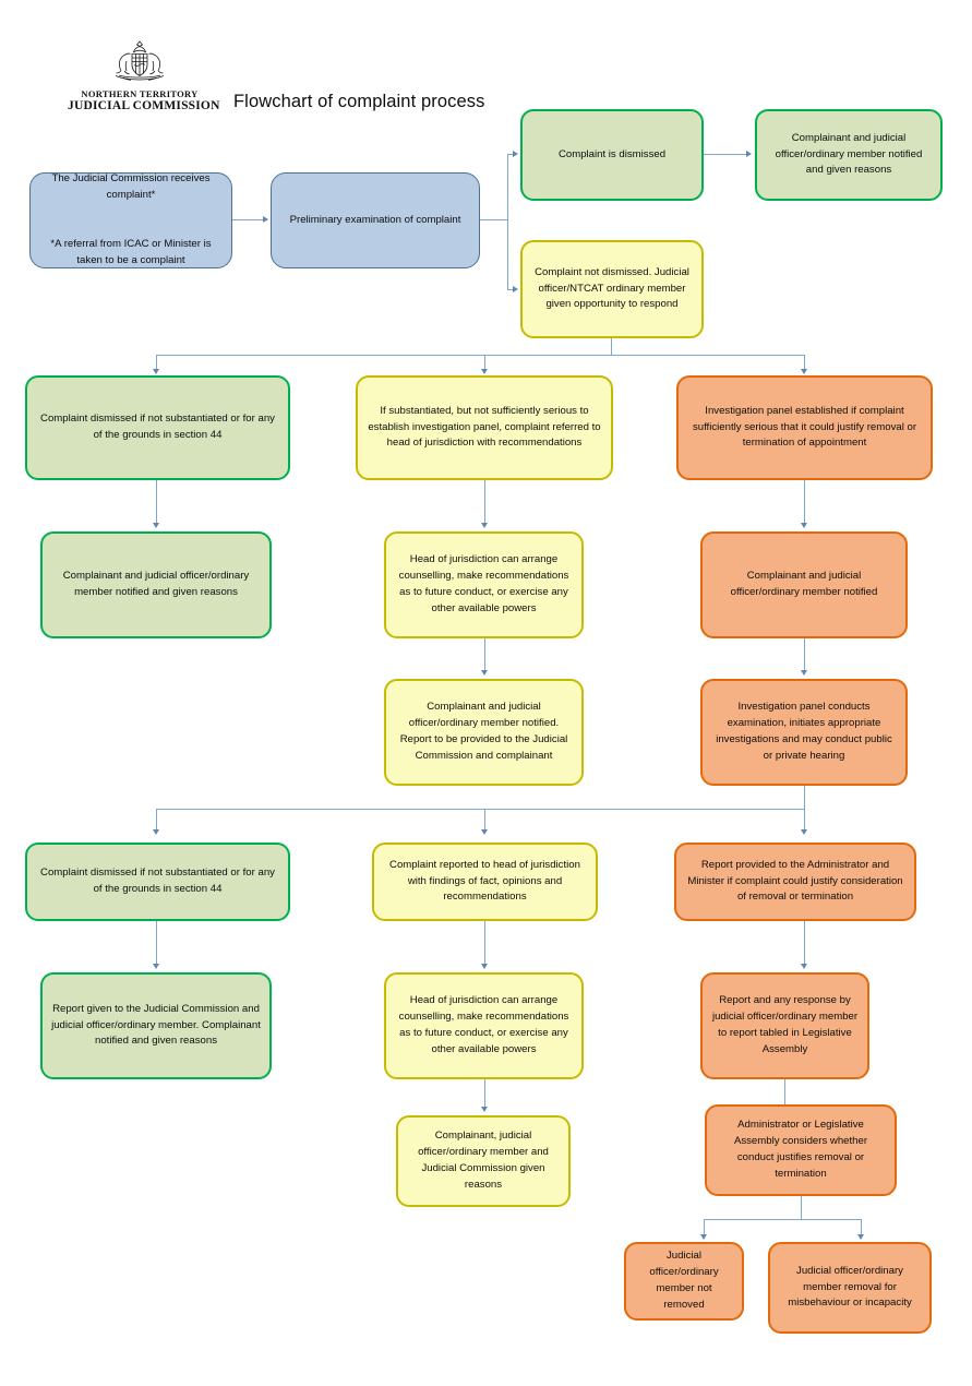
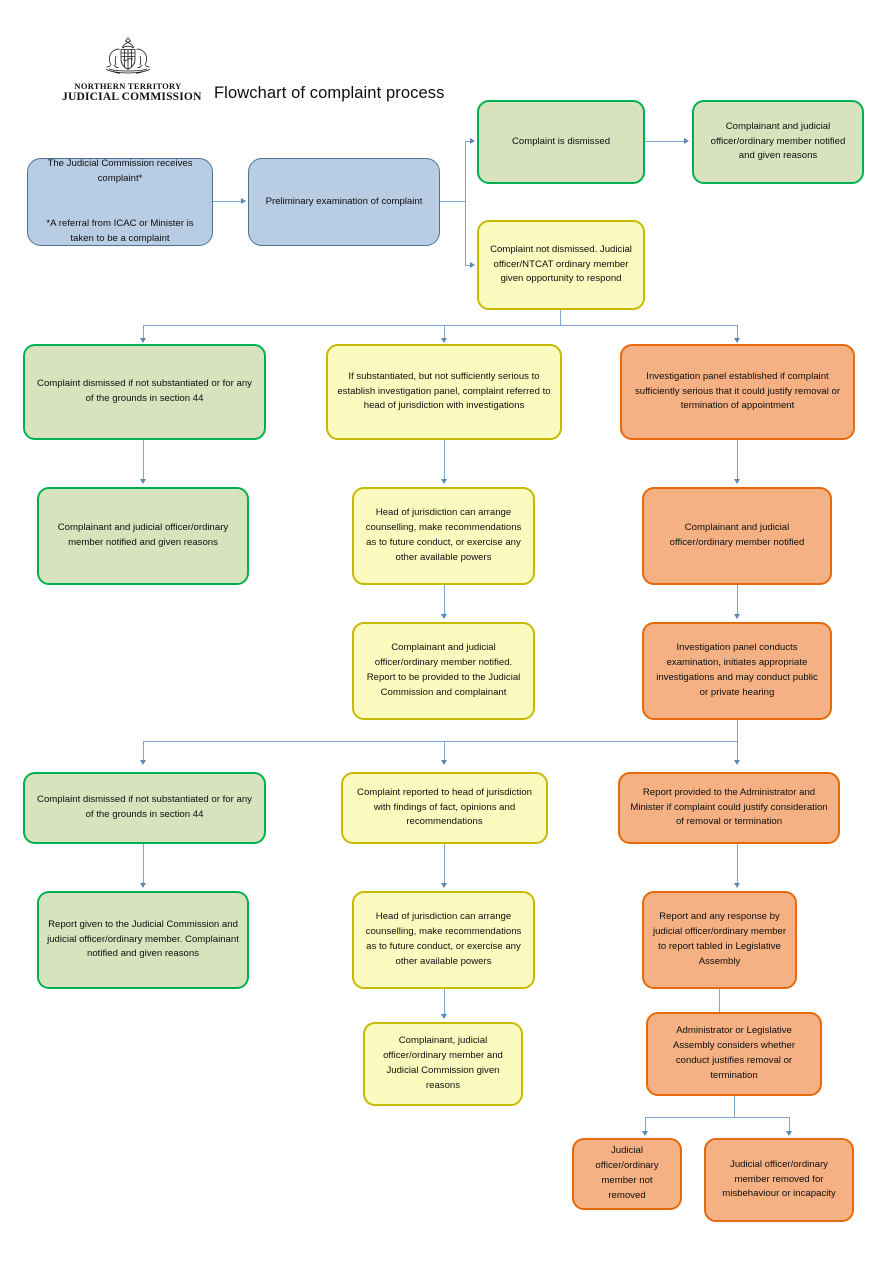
  NORTHERN TERRITORY
  JUDICIAL COMMISSION
  Flowchart of complaint process
  The Judicial Commission receives complaint*
  *A referral from ICAC or Minister is taken to be a complaint
  Preliminary examination of complaint
  Complaint is dismissed
  Complainant and judicial officer/ordinary member notified and given reasons
  Complaint not dismissed. Judicial officer/NTCAT ordinary member given opportunity to respond
  Complaint dismissed if not substantiated or for any of the grounds in section 44
- If substantiated, but not sufficiently serious to establish investigation panel, complaint referred to head of jurisdiction with recommendations
+ If substantiated, but not sufficiently serious to establish investigation panel, complaint referred to head of jurisdiction with investigations
  Investigation panel established if complaint sufficiently serious that it could justify removal or termination of appointment
  Complainant and judicial officer/ordinary member notified and given reasons
  Head of jurisdiction can arrange counselling, make recommendations as to future conduct, or exercise any other available powers
  Complainant and judicial officer/ordinary member notified
  Complainant and judicial officer/ordinary member notified. Report to be provided to the Judicial Commission and complainant
  Investigation panel conducts examination, initiates appropriate investigations and may conduct public or private hearing
  Complaint dismissed if not substantiated or for any of the grounds in section 44
  Complaint reported to head of jurisdiction with findings of fact, opinions and recommendations
  Report provided to the Administrator and Minister if complaint could justify consideration of removal or termination
  Report given to the Judicial Commission and judicial officer/ordinary member. Complainant notified and given reasons
  Head of jurisdiction can arrange counselling, make recommendations as to future conduct, or exercise any other available powers
  Report and any response by judicial officer/ordinary member to report tabled in Legislative Assembly
  Complainant, judicial officer/ordinary member and Judicial Commission given reasons
  Administrator or Legislative Assembly considers whether conduct justifies removal or termination
  Judicial officer/ordinary member not removed
- Judicial officer/ordinary member removal for misbehaviour or incapacity
+ Judicial officer/ordinary member removed for misbehaviour or incapacity
